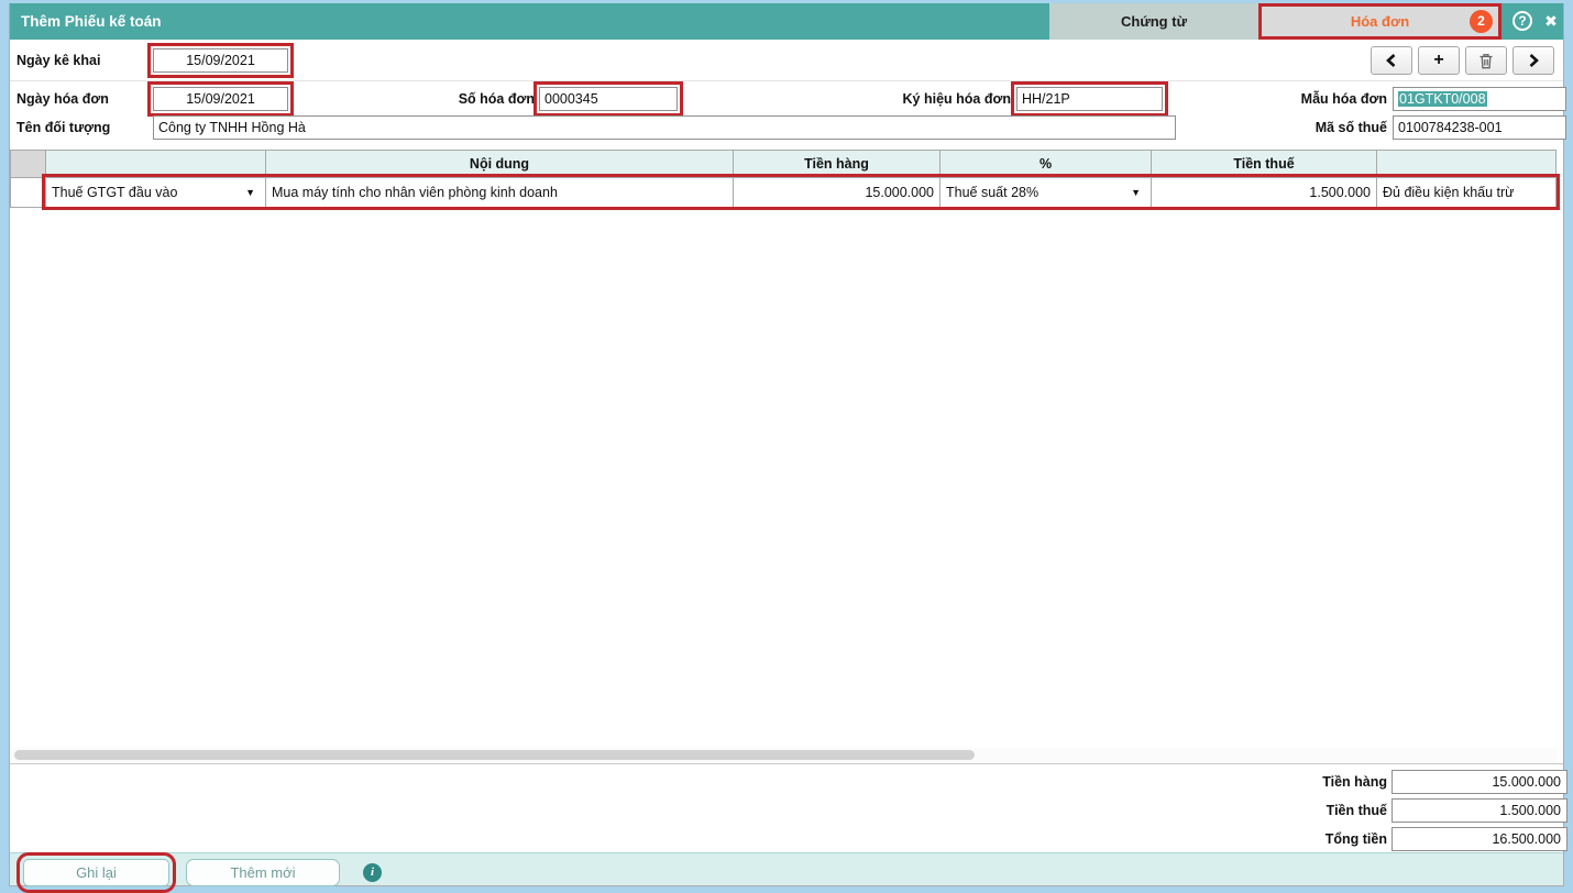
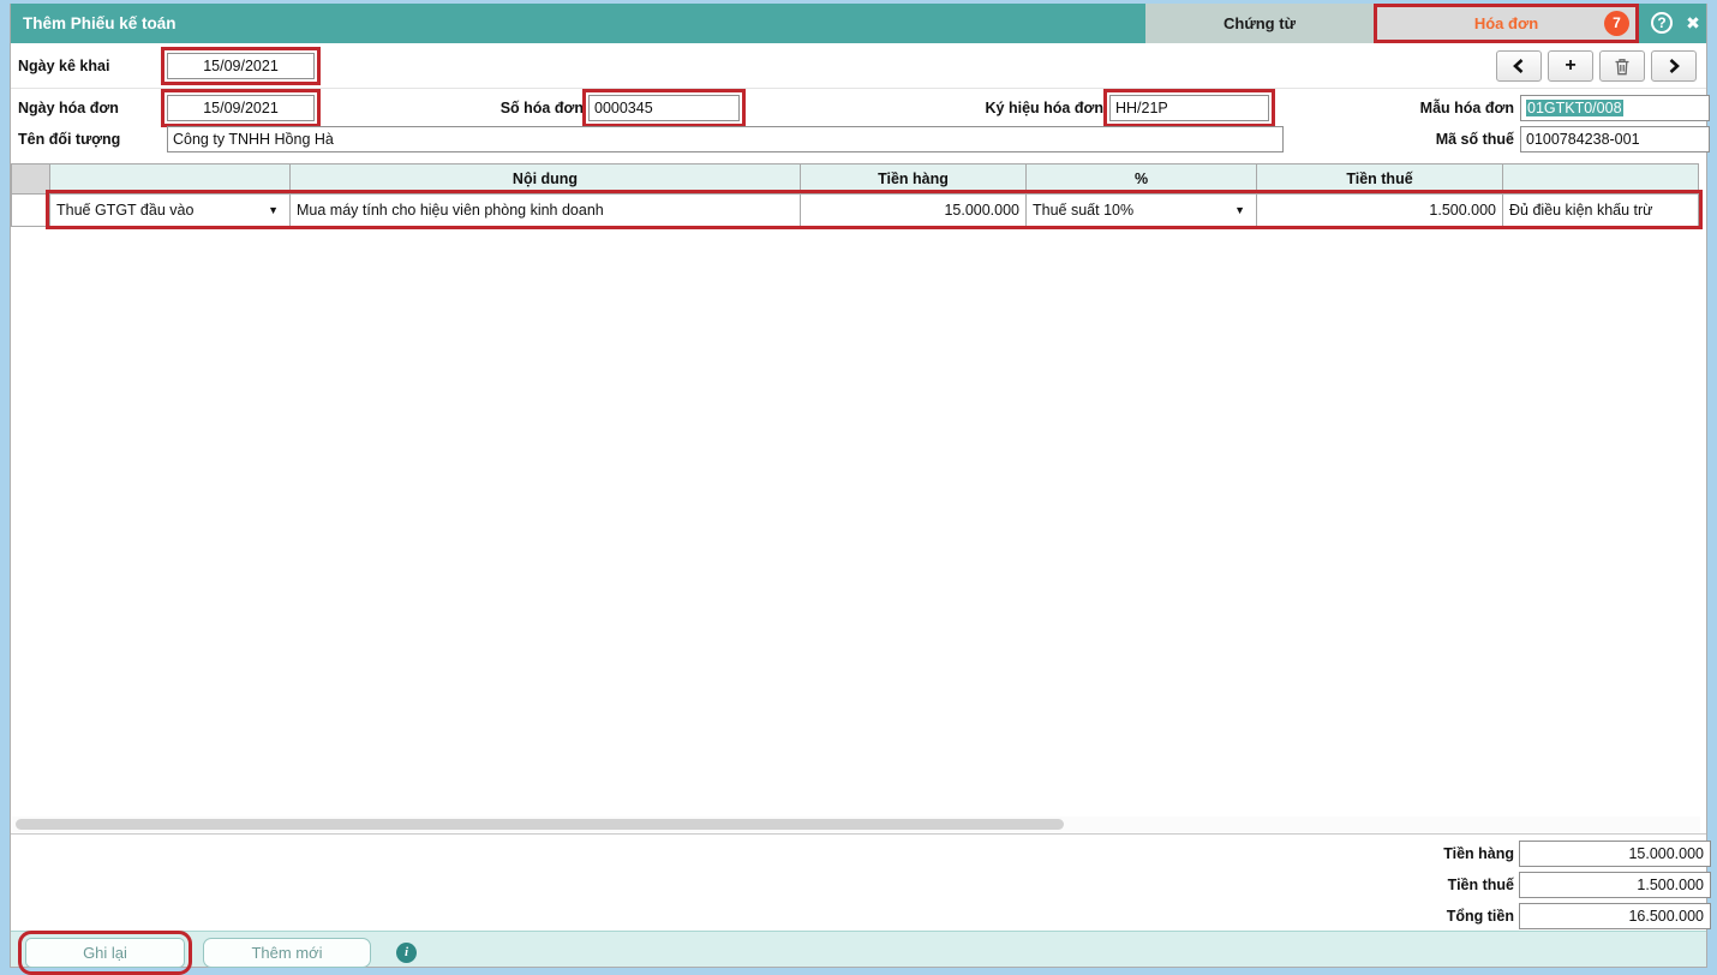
  Thêm Phiếu kế toán
  Chứng từ
  Hóa đơn
- 2
+ 7
  ?
  ✖
  Ngày kê khai
  15/09/2021
  +
  Ngày hóa đơn
  15/09/2021
  Số hóa đơn
  0000345
  Ký hiệu hóa đơn
  HH/21P
  Mẫu hóa đơn
  01GTKT0/008
  Tên đối tượng
  Công ty TNHH Hồng Hà
  Mã số thuế
  0100784238-001
  Nội dung
  Tiền hàng
  %
  Tiền thuế
  Thuế GTGT đầu vào
  ▼
- Mua máy tính cho nhân viên phòng kinh doanh
+ Mua máy tính cho hiệu viên phòng kinh doanh
  15.000.000
- Thuế suất 28%
+ Thuế suất 10%
  ▼
  1.500.000
  Đủ điều kiện khấu trừ
  Tiền hàng
  15.000.000
  Tiền thuế
  1.500.000
  Tổng tiền
  16.500.000
  Ghi lại
  Thêm mới
  i
